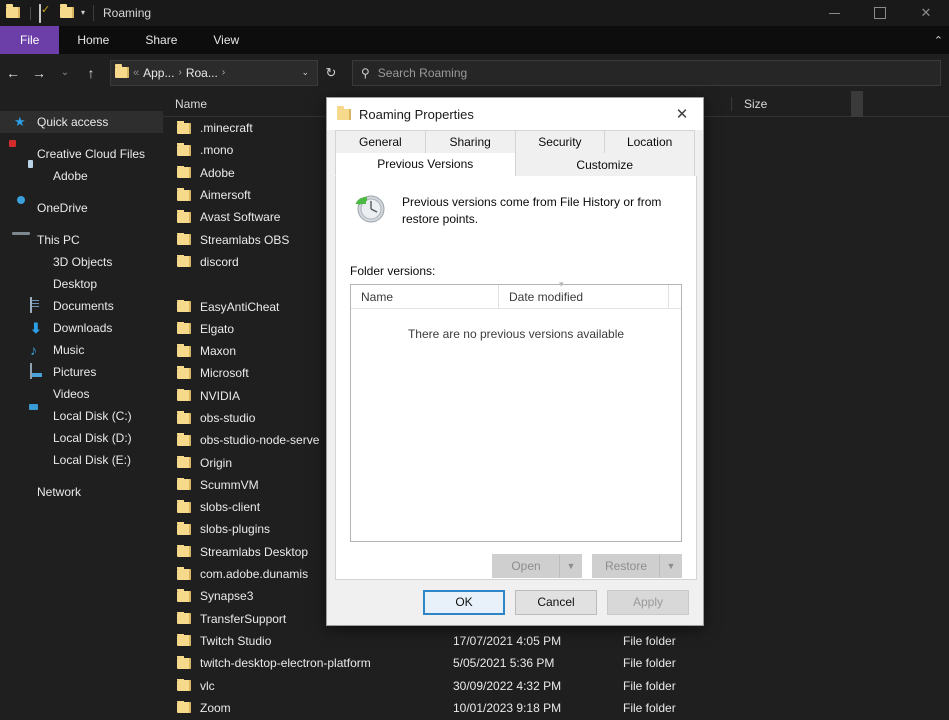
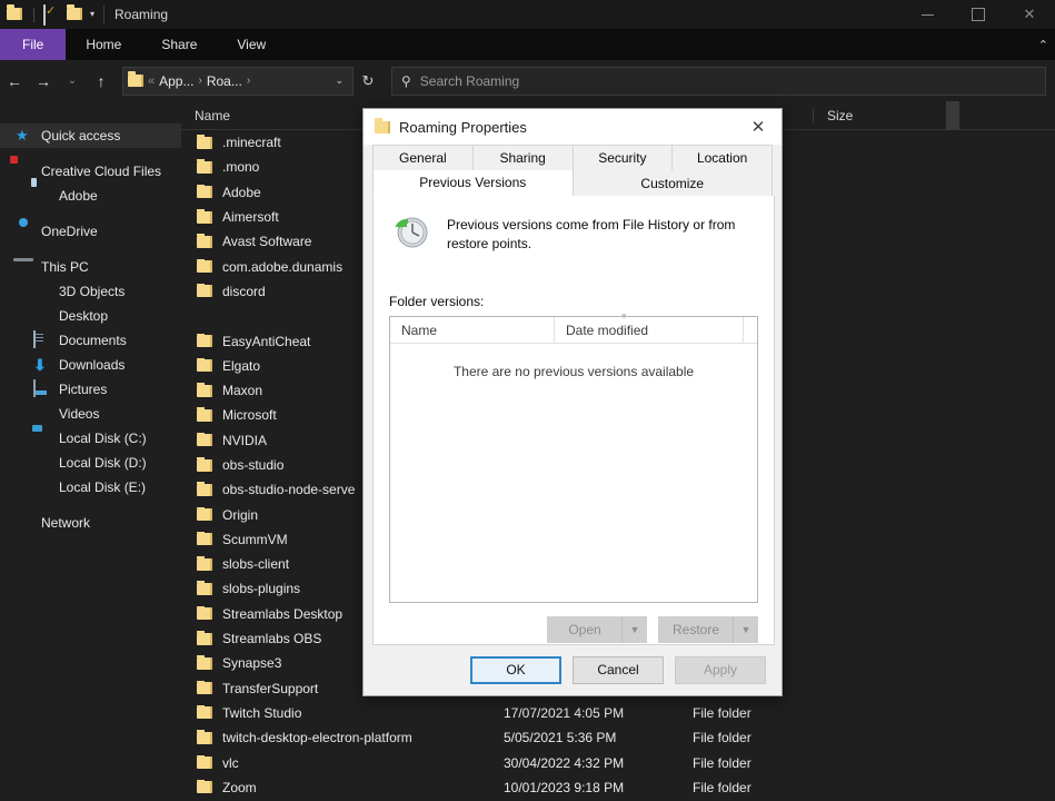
  ▾
  Roaming
  ✕
  File
  Home
  Share
  View
  ⌃
  ←
  →
  ⌄
  ↑
  «
  App...
  ›
  Roa...
  ›
  ⌄
  ↻
  Search Roaming
  ★
  Quick access
  Creative Cloud Files
  Adobe
  OneDrive
  This PC
  3D Objects
  Desktop
  Documents
  ⬇
  Downloads
- ♪
- Music
  Pictures
  Videos
  Local Disk (C:)
  Local Disk (D:)
  Local Disk (E:)
  Network
  Name
  Size
  .minecraft
  .mono
  Adobe
  Aimersoft
  Avast Software
- Streamlabs OBS
+ com.adobe.dunamis
  discord
  EasyAntiCheat
  Elgato
  Maxon
  Microsoft
  NVIDIA
  obs-studio
  obs-studio-node-serve
  Origin
  ScummVM
  slobs-client
  slobs-plugins
  Streamlabs Desktop
- com.adobe.dunamis
+ Streamlabs OBS
  Synapse3
  TransferSupport
  Twitch Studio
  17/07/2021 4:05 PM
  File folder
  twitch-desktop-electron-platform
  5/05/2021 5:36 PM
  File folder
  vlc
- 30/09/2022 4:32 PM
+ 30/04/2022 4:32 PM
  File folder
  Zoom
  10/01/2023 9:18 PM
  File folder
  Roaming Properties
  ✕
  General
  Sharing
  Security
  Location
  Previous Versions
  Customize
  Previous versions come from File History or from restore points.
  Folder versions:
  Name
  ▾
  Date modified
  There are no previous versions available
  Open
  ▼
  Restore
  ▼
  OK
  Cancel
  Apply
